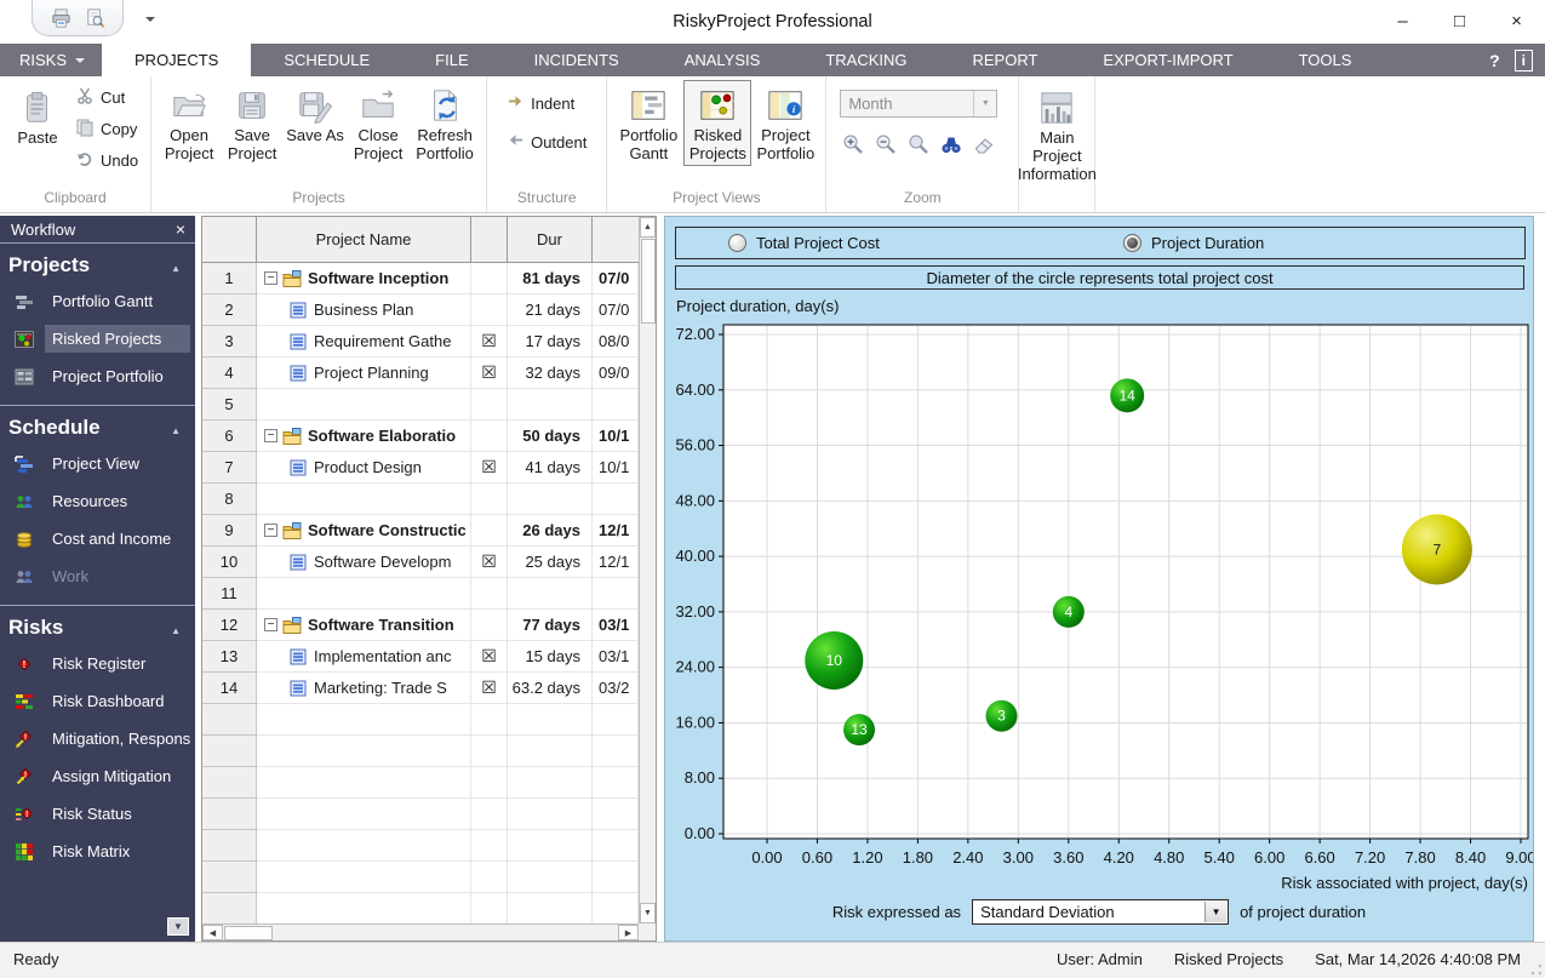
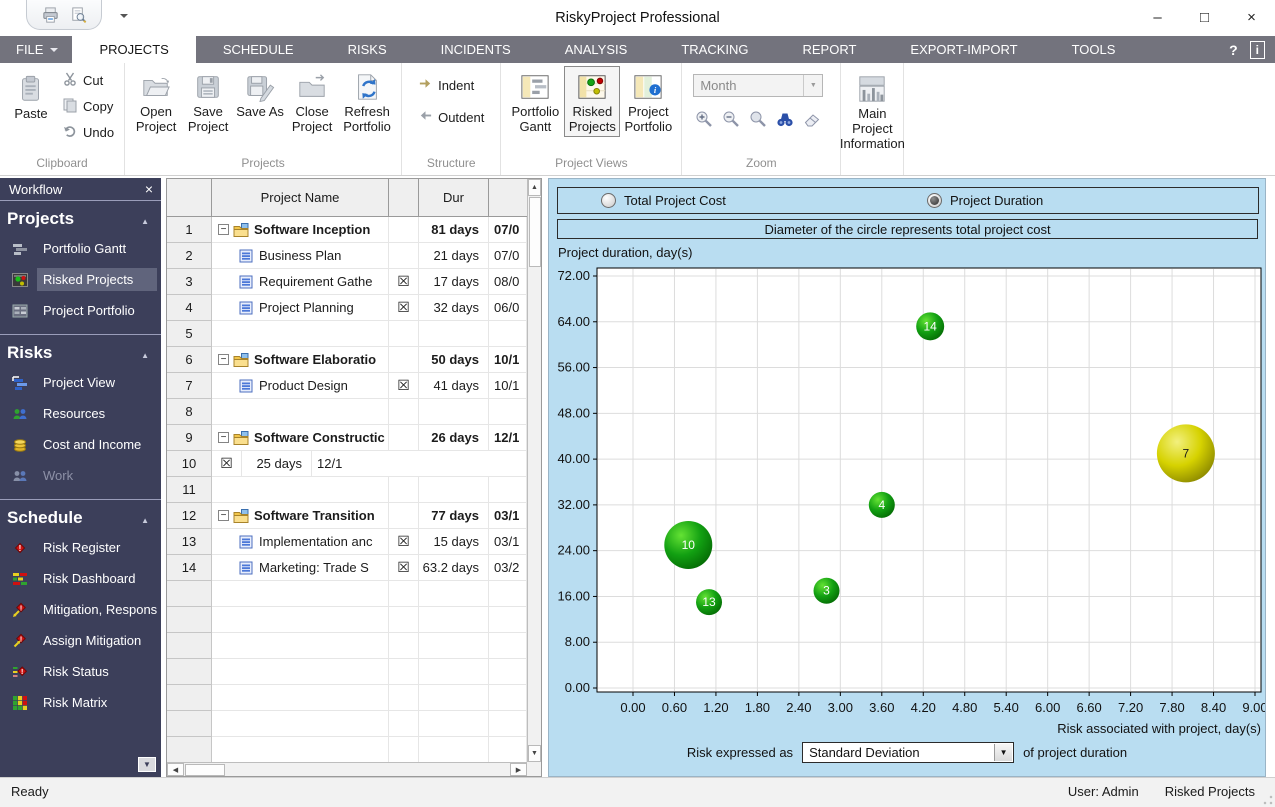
  RiskyProject Professional
  –
  □
  ×
- RISKS
+ FILE
  PROJECTS
  SCHEDULE
- FILE
+ RISKS
  INCIDENTS
  ANALYSIS
  TRACKING
  REPORT
  EXPORT-IMPORT
  TOOLS
  ?
  i
  Paste
  Cut
  Copy
  Undo
  Clipboard
  Open Project
  Save Project
  Save As
  Close Project
  Refresh Portfolio
  Projects
  Indent
  Outdent
  Structure
  Portfolio Gantt
  Risked Projects
  i
  Project Portfolio
  Project Views
  Month
  Zoom
  Main Project Information
  Workflow
  ×
  Projects
  Portfolio Gantt
  Risked Projects
  Project Portfolio
- Schedule
+ Risks
  Project View
  Resources
  Cost and Income
  Work
- Risks
+ Schedule
  !
  Risk Register
  Risk Dashboard
  Mitigation, Respons
  Assign Mitigation
  Risk Status
  Risk Matrix
  Project Name
  Dur
  1
  −
  Software Inception
  81 days
  07/0
  2
  Business Plan
  21 days
  07/0
  3
  Requirement Gathe
  ☒
  17 days
  08/0
  4
  Project Planning
  ☒
  32 days
- 09/0
+ 06/0
  5
  6
  −
  Software Elaboratio
  50 days
  10/1
  7
  Product Design
  ☒
  41 days
  10/1
  8
  9
  −
  Software Constructic
  26 days
  12/1
  10
- Software Developm
  ☒
  25 days
  12/1
  11
  12
  −
  Software Transition
  77 days
  03/1
  13
  Implementation anc
  ☒
  15 days
  03/1
  14
  Marketing: Trade S
  ☒
  63.2 days
  03/2
  Total Project Cost
  Project Duration
  Diameter of the circle represents total project cost
  Project duration, day(s)
  0.00
  8.00
  16.00
  24.00
  32.00
  40.00
  48.00
  56.00
  64.00
  72.00
  0.00
  0.60
  1.20
  1.80
  2.40
  3.00
  3.60
  4.20
  4.80
  5.40
  6.00
  6.60
  7.20
  7.80
  8.40
  9.00
  Risk associated with project, day(s)
  14
  7
  4
  10
  3
  13
  Risk expressed as
  Standard Deviation
  of project duration
  Ready
  User: Admin
  Risked Projects
- Sat, Mar 14,2026 4:40:08 PM
